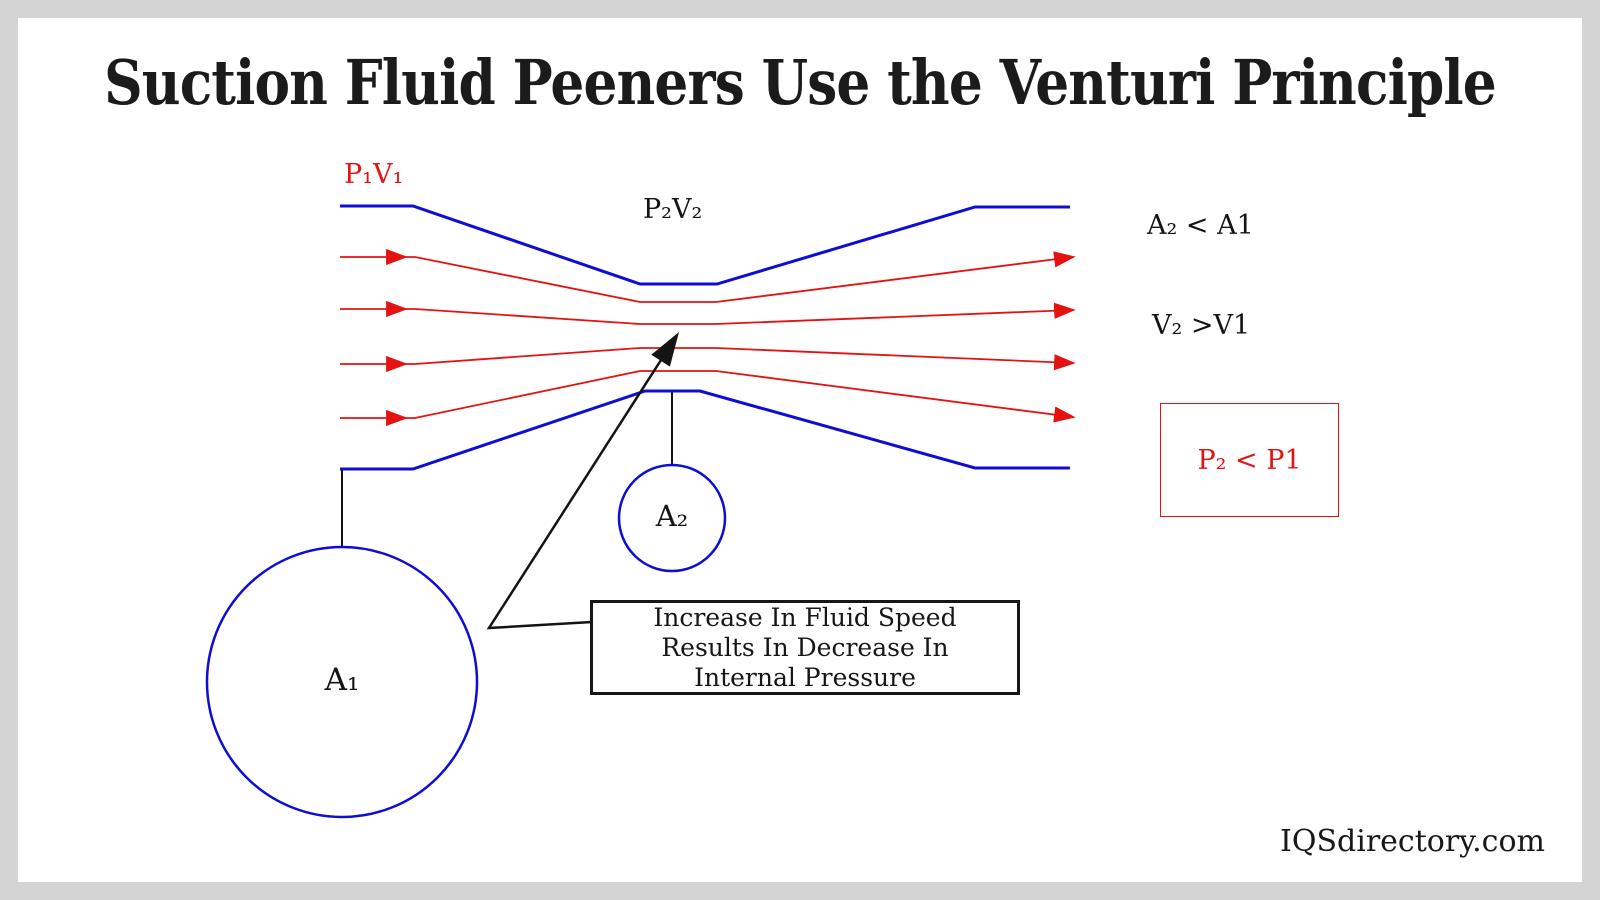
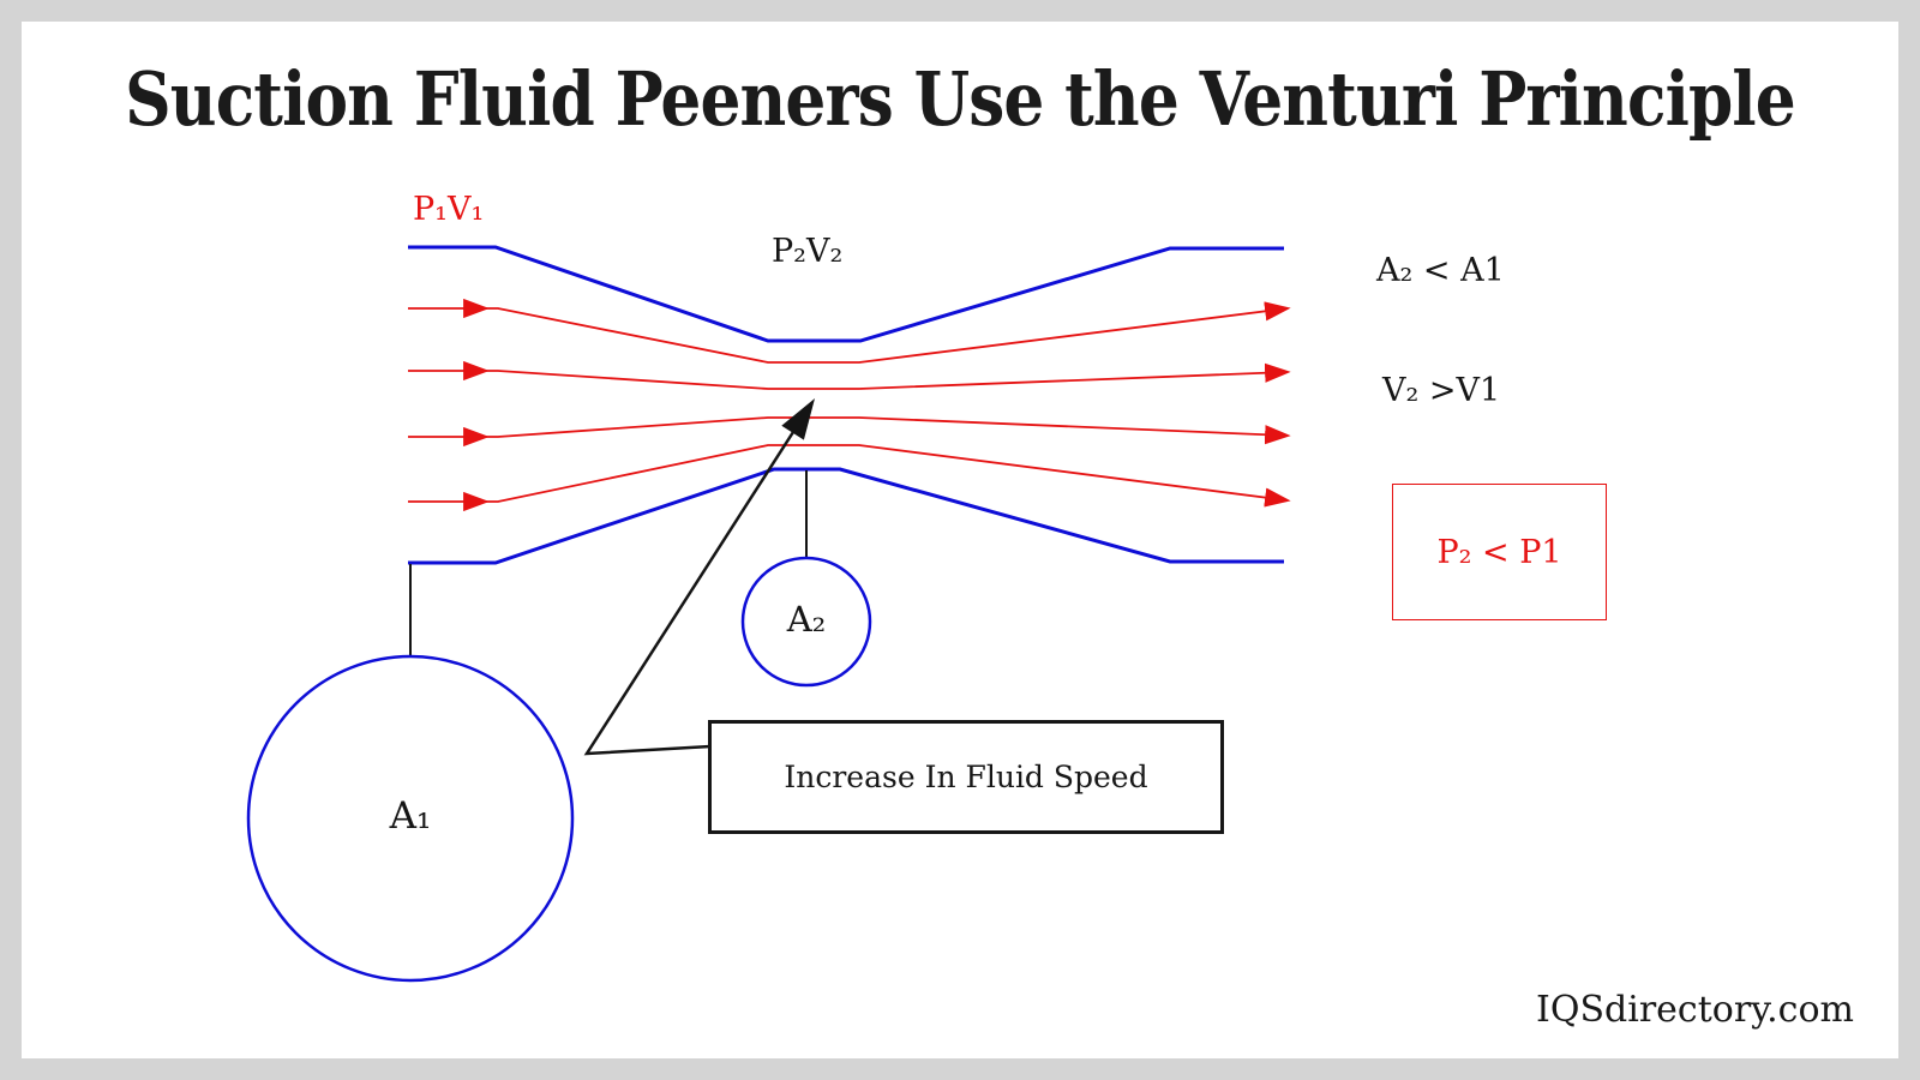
  Suction Fluid Peeners Use the Venturi Principle
  P₁V₁
  P₂V₂
  A₂ < A1
  V₂ >V1
  P₂ < P1
  A₁
  A₂
  Increase In Fluid Speed
- Results In Decrease In
- Internal Pressure
  IQSdirectory.com
